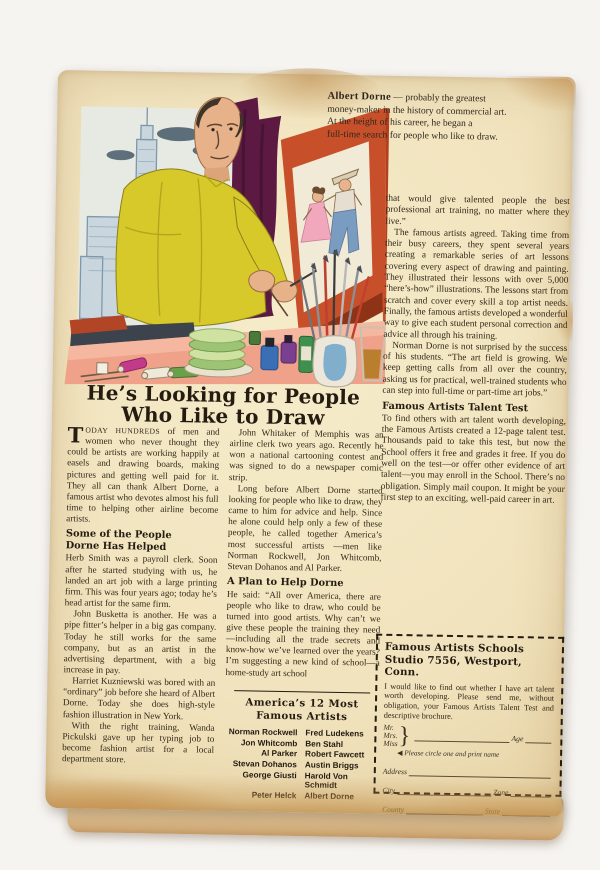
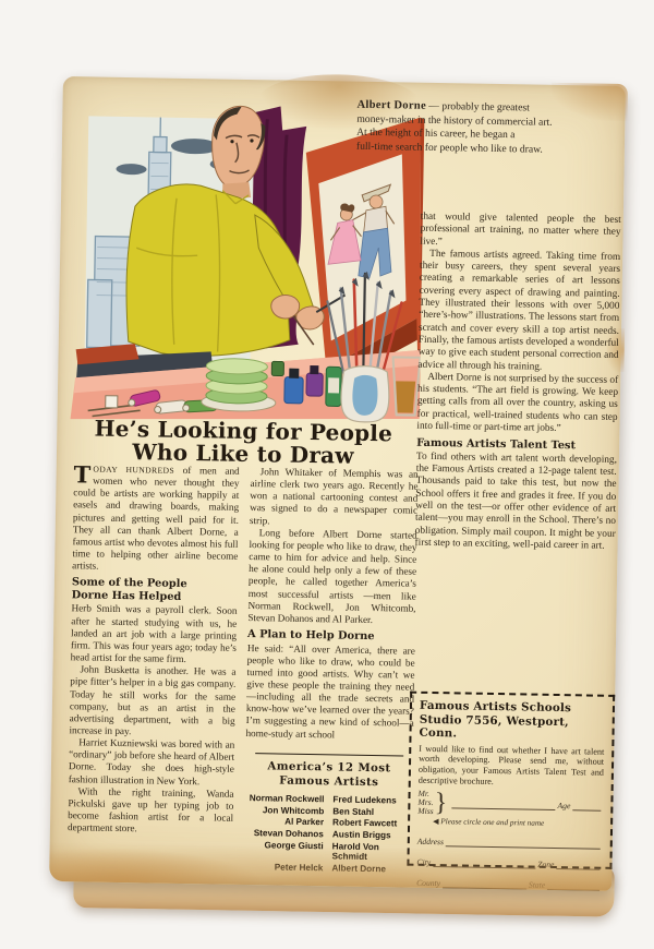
  Albert Dorne — probably the greatest
  money-maker in the history of commercial art.
  At the height of his career, he began a
  full-time search for people who like to draw.
  He’s Looking for People
  Who Like to Draw
  T
  ODAY HUNDREDS of men and women who never thought they could be artists are working happily at easels and drawing boards, making pictures and getting well paid for it. They all can thank Albert Dorne, a famous artist who devotes almost his full time to helping other airline become artists.
  Some of the People
  Dorne Has Helped
  Herb Smith was a payroll clerk. Soon after he started studying with us, he landed an art job with a large printing firm. This was four years ago; today he’s head artist for the same firm.
  John Busketta is another. He was a pipe fitter’s helper in a big gas company. Today he still works for the same company, but as an artist in the advertising department, with a big increase in pay.
  Harriet Kuzniewski was bored with an “ordinary” job before she heard of Albert Dorne. Today she does high-style fashion illustration in New York.
  With the right training, Wanda Pickulski gave up her typing job to become fashion artist for a local department store.
  John Whitaker of Memphis was an airline clerk two years ago. Recently he won a national cartooning contest and was signed to do a newspaper comic strip.
  Long before Albert Dorne started looking for people who like to draw, they came to him for advice and help. Since he alone could help only a few of these people, he called together America’s most successful artists —men like Norman Rockwell, Jon Whitcomb, Stevan Dohanos and Al Parker.
  A Plan to Help Dorne
  He said: “All over America, there are people who like to draw, who could be turned into good artists. Why can’t we give these people the training they need—including all the trade secrets and know-how we’ve learned over the years? I’m suggesting a new kind of school—a home-study art school
  America’s 12 Most
  Famous Artists
  Norman Rockwell
  Fred Ludekens
  Jon Whitcomb
  Ben Stahl
  Al Parker
  Robert Fawcett
  Stevan Dohanos
  Austin Briggs
  that would give talented people the best professional art training, no matter where they live.”
  The famous artists agreed. Taking time from their busy careers, they spent several years creating a remarkable series of art lessons covering every aspect of drawing and painting. They illustrated their lessons with over 5,000 “here’s-how” illustrations. The lessons start from scratch and cover every skill a top artist needs. Finally, the famous artists developed a wonderful way to give each student personal correction and advice all through his training.
- Norman Dorne is not surprised by the success of his students. “The art field is growing. We keep getting calls from all over the country, asking us for practical, well-trained students who can step into full-time or part-time art jobs.”
+ Albert Dorne is not surprised by the success of his students. “The art field is growing. We keep getting calls from all over the country, asking us for practical, well-trained students who can step into full-time or part-time art jobs.”
  Famous Artists Talent Test
  To find others with art talent worth developing, the Famous Artists created a 12-page talent test. Thousands paid to take this test, but now the School offers it free and grades it free. If you do well on the test—or offer other evidence of art talent—you may enroll in the School. There’s no obligation. Simply mail coupon. It might be your first step to an exciting, well-paid career in art.
  Famous Artists Schools
  Studio 7556, Westport, Conn.
  I would like to find out whether I have art talent worth developing. Please send me, without obligation, your Famous Artists Talent Test and descriptive brochure.
  Mr.
  Mrs.
  Miss
  }
  Age
  ◀ Please circle one and print name
  Address
